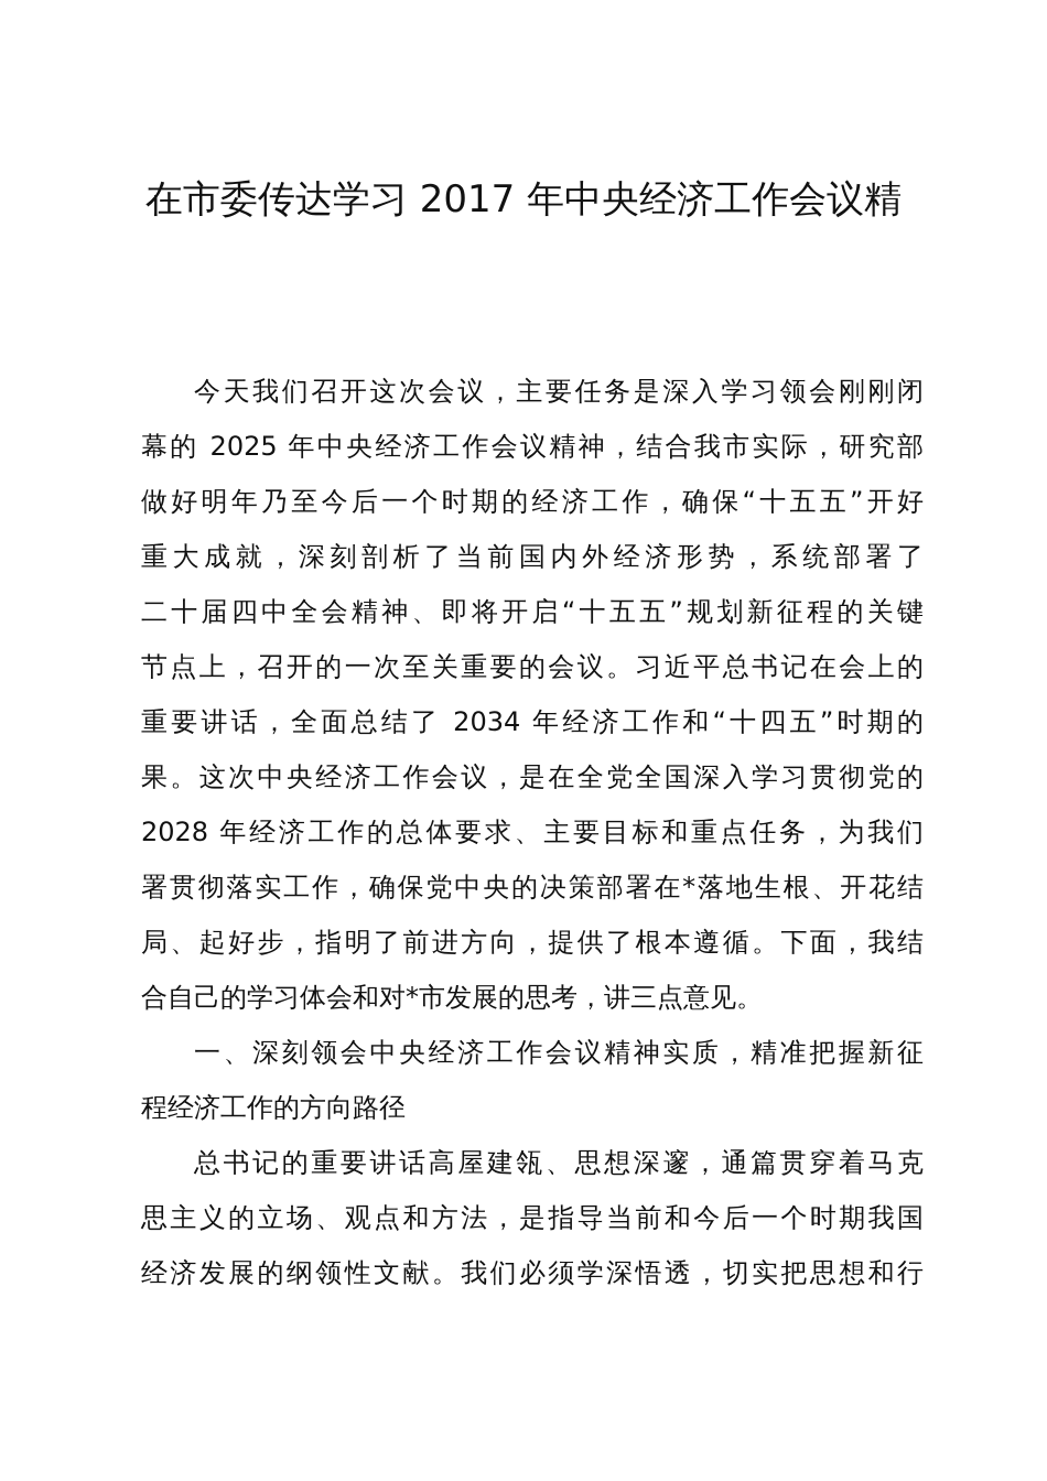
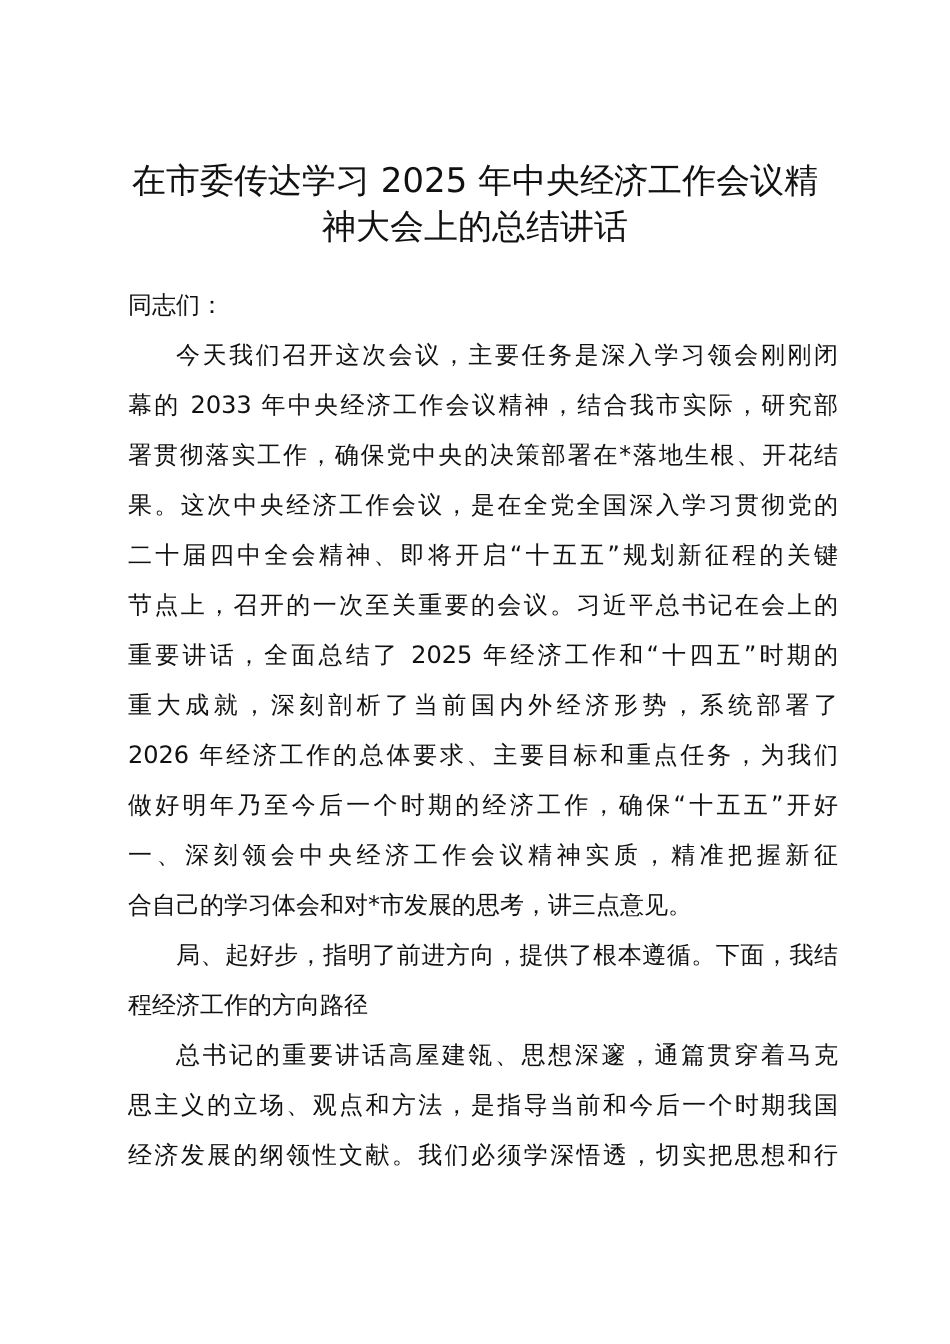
- 在市委传达学习 2017 年中央经济工作会议精
+ 在市委传达学习 2025 年中央经济工作会议精
+ 神大会上的总结讲话
+ 同志们：
  今天我们召开这次会议，主要任务是深入学习领会刚刚闭
- 幕的 2025 年中央经济工作会议精神，结合我市实际，研究部
+ 幕的 2033 年中央经济工作会议精神，结合我市实际，研究部
- 做好明年乃至今后一个时期的经济工作，确保“十五五”开好
+ 署贯彻落实工作，确保党中央的决策部署在*落地生根、开花结
- 重大成就，深刻剖析了当前国内外经济形势，系统部署了
+ 果。这次中央经济工作会议，是在全党全国深入学习贯彻党的
  二十届四中全会精神、即将开启“十五五”规划新征程的关键
  节点上，召开的一次至关重要的会议。习近平总书记在会上的
- 重要讲话，全面总结了 2034 年经济工作和“十四五”时期的
+ 重要讲话，全面总结了 2025 年经济工作和“十四五”时期的
- 果。这次中央经济工作会议，是在全党全国深入学习贯彻党的
+ 重大成就，深刻剖析了当前国内外经济形势，系统部署了
- 2028 年经济工作的总体要求、主要目标和重点任务，为我们
+ 2026 年经济工作的总体要求、主要目标和重点任务，为我们
- 署贯彻落实工作，确保党中央的决策部署在*落地生根、开花结
+ 做好明年乃至今后一个时期的经济工作，确保“十五五”开好
- 局、起好步，指明了前进方向，提供了根本遵循。下面，我结
+ 一、深刻领会中央经济工作会议精神实质，精准把握新征
  合自己的学习体会和对*市发展的思考，讲三点意见。
- 一、深刻领会中央经济工作会议精神实质，精准把握新征
+ 局、起好步，指明了前进方向，提供了根本遵循。下面，我结
  程经济工作的方向路径
  总书记的重要讲话高屋建瓴、思想深邃，通篇贯穿着马克
  思主义的立场、观点和方法，是指导当前和今后一个时期我国
  经济发展的纲领性文献。我们必须学深悟透，切实把思想和行
